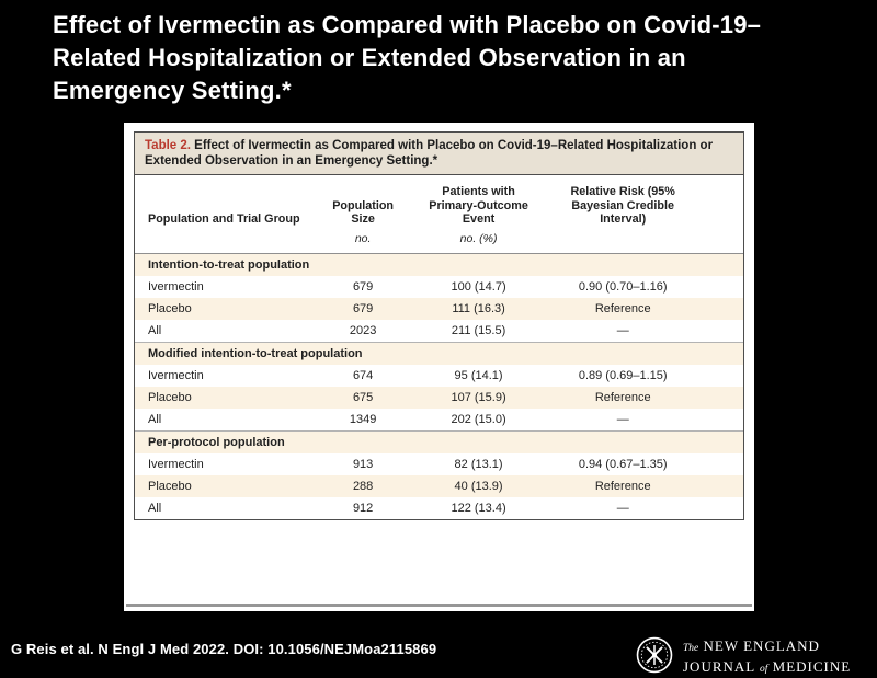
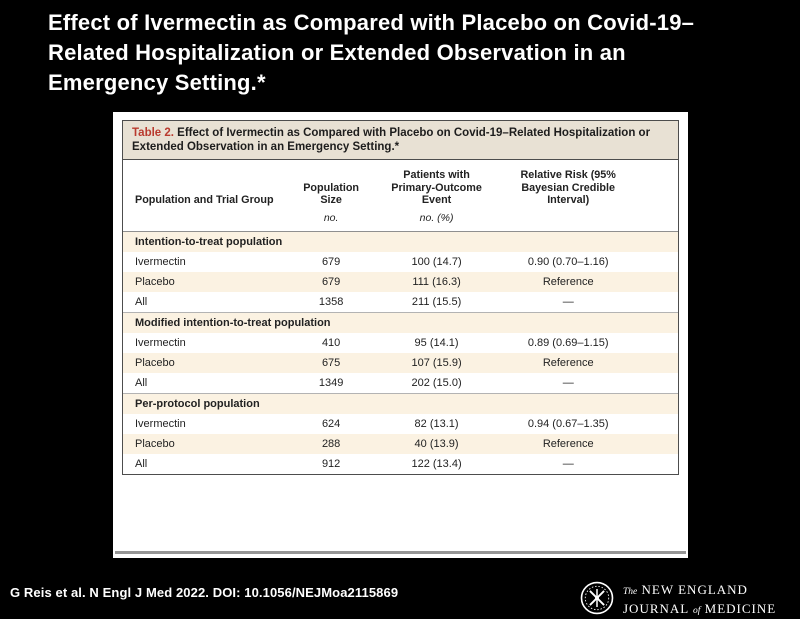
  Effect of Ivermectin as Compared with Placebo on Covid-19–
  Related Hospitalization or Extended Observation in an
  Emergency Setting.*
  Table 2. Effect of Ivermectin as Compared with Placebo on Covid-19–Related Hospitalization or Extended Observation in an Emergency Setting.*
  Population and Trial Group	Population Size	Patients with Primary-Outcome Event	Relative Risk (95% Bayesian Credible Interval)
  	no.	no. (%)
  Intention-to-treat population
  Ivermectin	679	100 (14.7)	0.90 (0.70–1.16)
  Placebo	679	111 (16.3)	Reference
- All	2023	211 (15.5)	—
+ All	1358	211 (15.5)	—
  Modified intention-to-treat population
- Ivermectin	674	95 (14.1)	0.89 (0.69–1.15)
+ Ivermectin	410	95 (14.1)	0.89 (0.69–1.15)
  Placebo	675	107 (15.9)	Reference
  All	1349	202 (15.0)	—
  Per-protocol population
- Ivermectin	913	82 (13.1)	0.94 (0.67–1.35)
+ Ivermectin	624	82 (13.1)	0.94 (0.67–1.35)
  Placebo	288	40 (13.9)	Reference
  All	912	122 (13.4)	—
  G Reis et al. N Engl J Med 2022. DOI: 10.1056/NEJMoa2115869
  The NEW ENGLAND
  JOURNAL of MEDICINE
